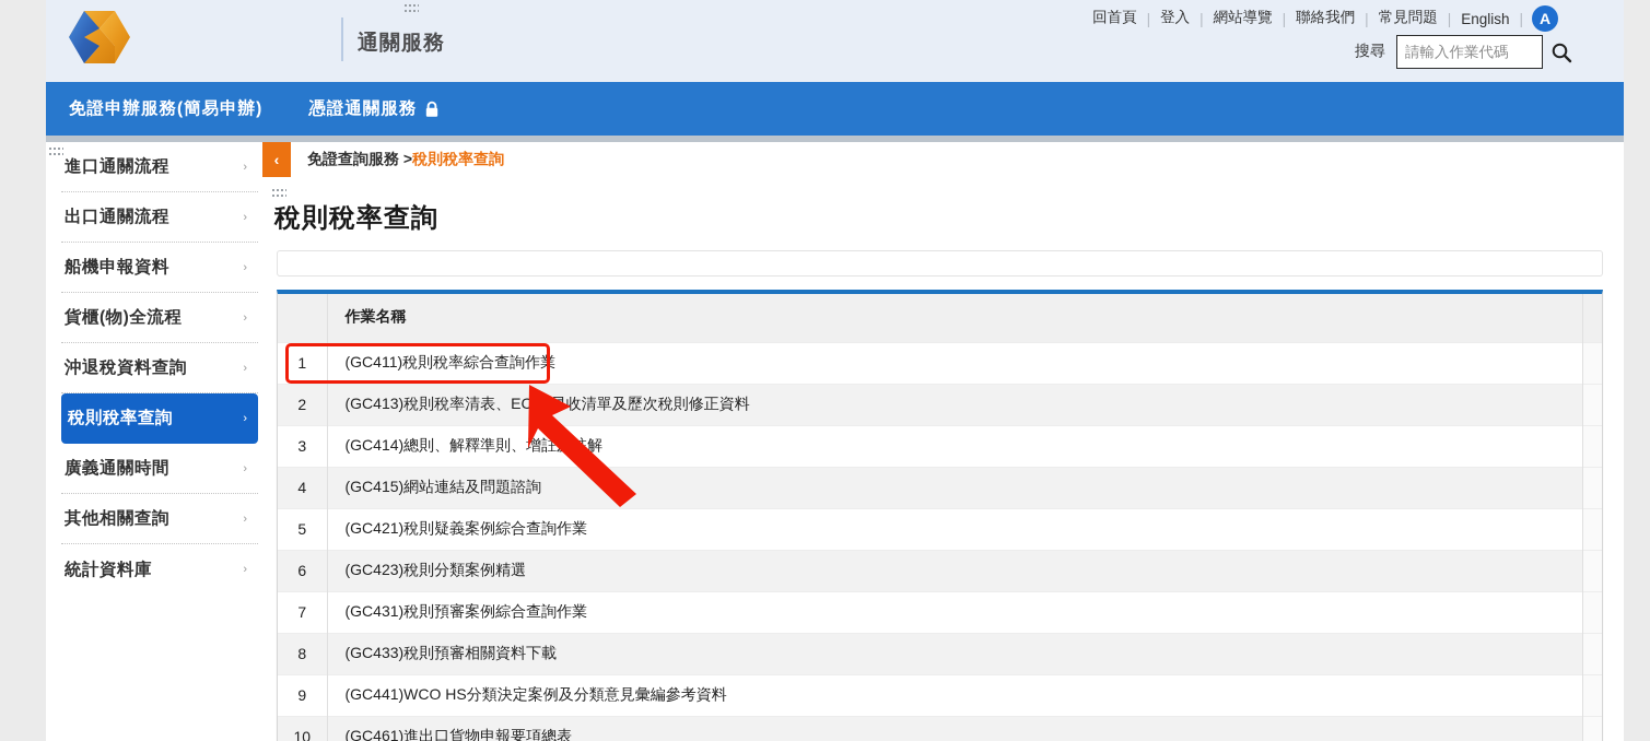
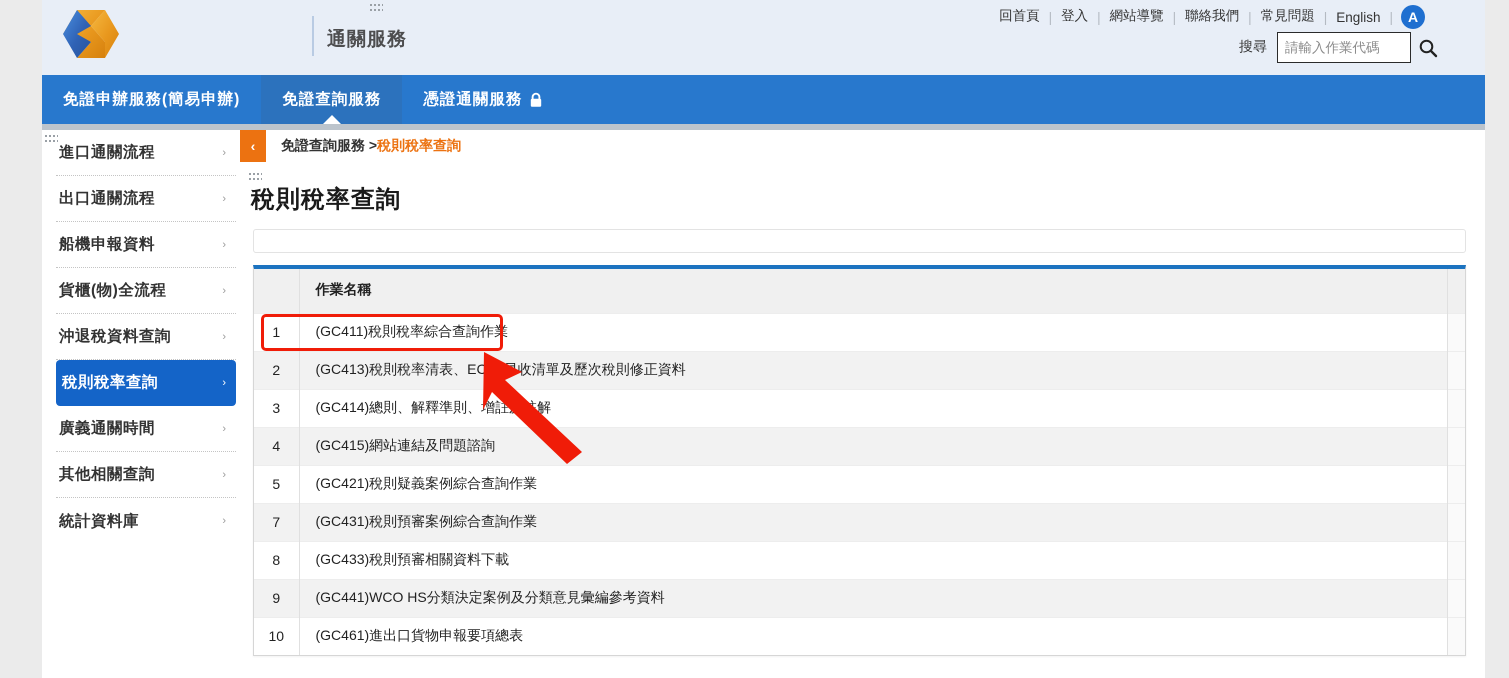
  通關服務
  回首頁
  |
  登入
  |
  網站導覽
  |
  聯絡我們
  |
  常見問題
  |
  English
  |
  A
  搜尋
  請輸入作業代碼
  免證申辦服務(簡易申辦)
+ 免證查詢服務
  憑證通關服務
  進口通關流程
  ›
  出口通關流程
  ›
  船機申報資料
  ›
  貨櫃(物)全流程
  ›
  沖退稅資料查詢
  ›
  稅則稅率查詢
  ›
  廣義通關時間
  ›
  其他相關查詢
  ›
  統計資料庫
  ›
  ‹
  免證查詢服務 >稅則稅率查詢
  稅則稅率查詢
  	作業名稱
  1	(GC411)稅則稅率綜合查詢作業
  2	(GC413)稅則稅率清表、EC收清單及歷次稅則修正資料
  3	(GC414)總則、解釋準則、增註解
  4	(GC415)網站連結及問題諮詢
  5	(GC421)稅則疑義案例綜合查詢作業
- 6	(GC423)稅則分類案例精選
  7	(GC431)稅則預審案例綜合查詢作業
  8	(GC433)稅則預審相關資料下載
  9	(GC441)WCO HS分類決定案例及分類意見彙編參考資料
  10	(GC461)進出口貨物申報要項總表
